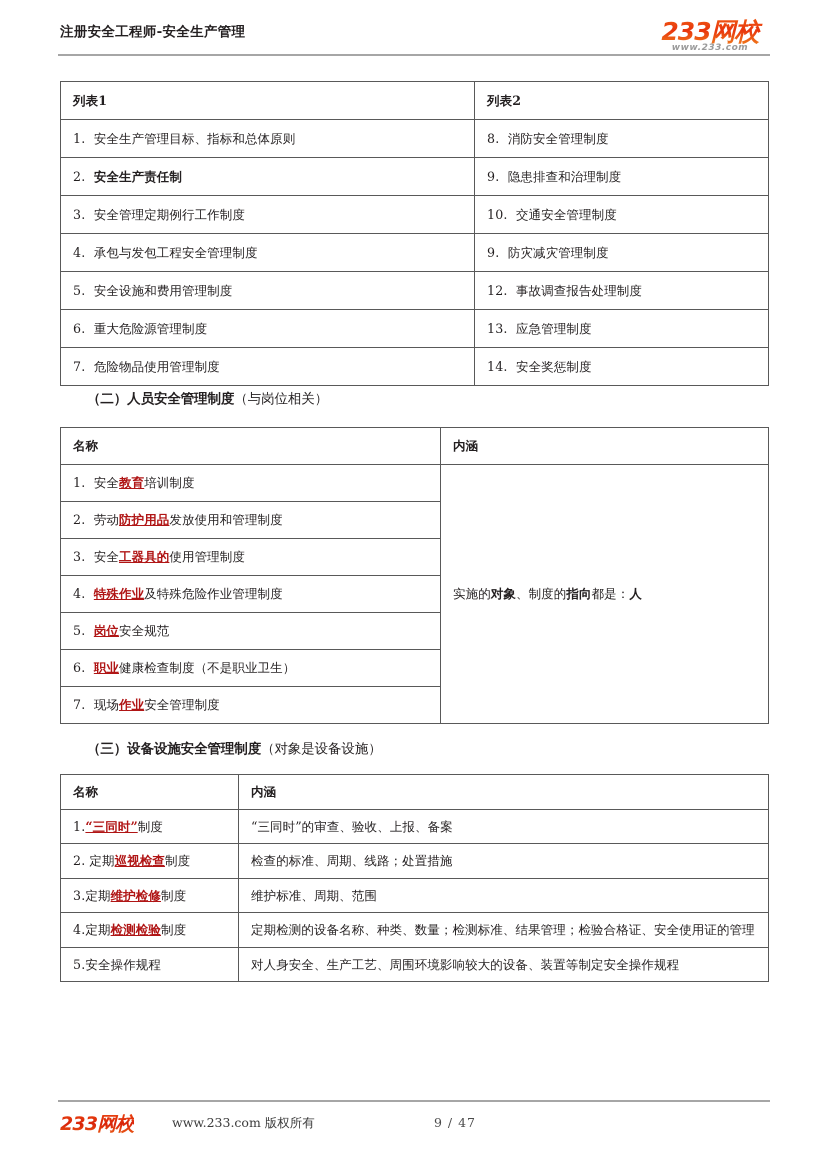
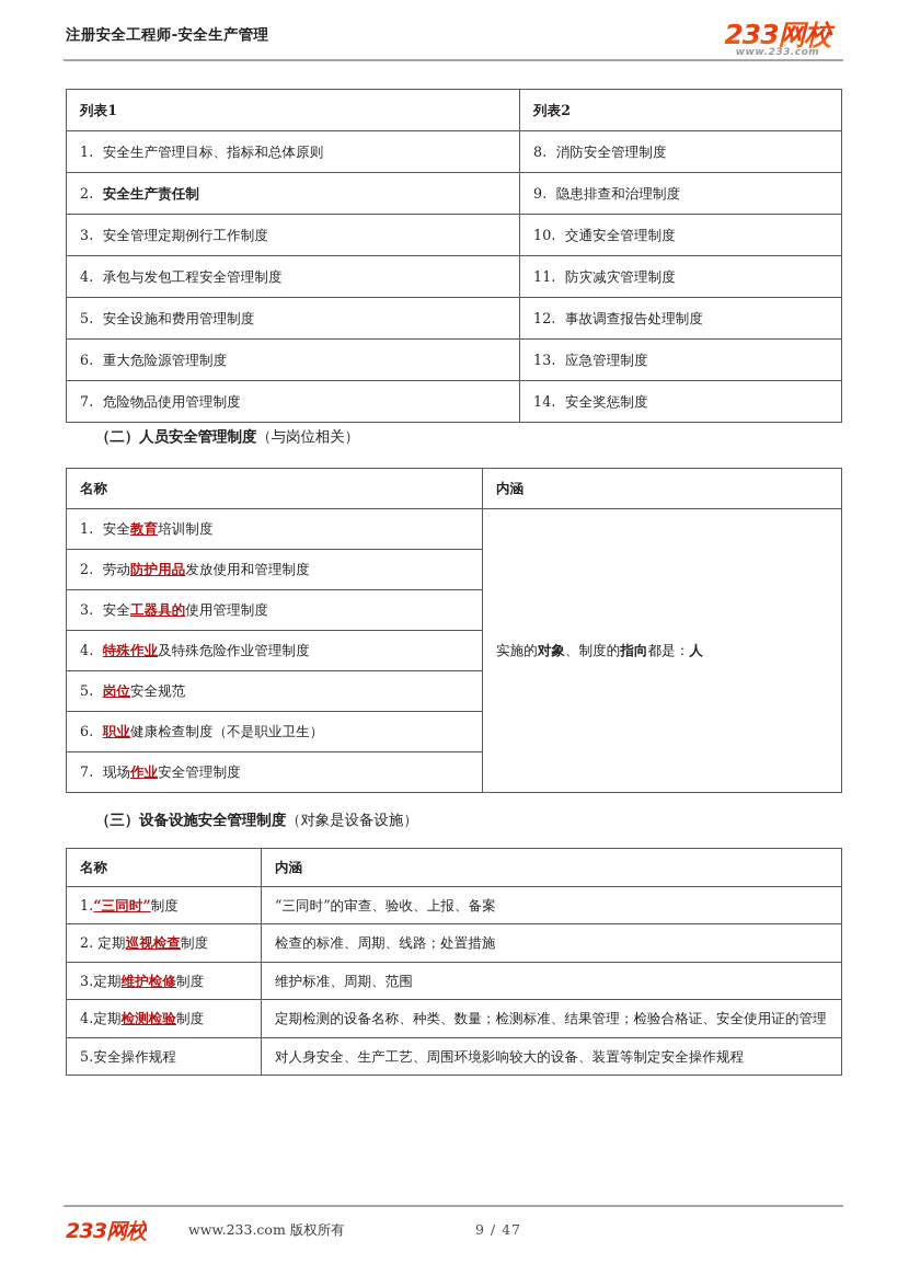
  注册安全工程师-安全生产管理
  233网校
  www.233.com
  列表1	列表2
  1. 安全生产管理目标、指标和总体原则	8. 消防安全管理制度
  2. 安全生产责任制	9. 隐患排查和治理制度
  3. 安全管理定期例行工作制度	10. 交通安全管理制度
- 4. 承包与发包工程安全管理制度	9. 防灾减灾管理制度
+ 4. 承包与发包工程安全管理制度	11. 防灾减灾管理制度
  5. 安全设施和费用管理制度	12. 事故调查报告处理制度
  6. 重大危险源管理制度	13. 应急管理制度
  7. 危险物品使用管理制度	14. 安全奖惩制度
  （二）人员安全管理制度（与岗位相关）
  名称	内涵
  1. 安全教育培训制度	实施的对象、制度的指向都是：人
  2. 劳动防护用品发放使用和管理制度
  3. 安全工器具的使用管理制度
  4. 特殊作业及特殊危险作业管理制度
  5. 岗位安全规范
  6. 职业健康检查制度（不是职业卫生）
  7. 现场作业安全管理制度
  （三）设备设施安全管理制度（对象是设备设施）
  名称	内涵
  1.“三同时”制度	“三同时”的审查、验收、上报、备案
  2. 定期巡视检查制度	检查的标准、周期、线路；处置措施
  3.定期维护检修制度	维护标准、周期、范围
  4.定期检测检验制度	定期检测的设备名称、种类、数量；检测标准、结果管理；检验合格证、安全使用证的管理
  5.安全操作规程	对人身安全、生产工艺、周围环境影响较大的设备、装置等制定安全操作规程
  233网校
  www.233.com 版权所有
  9 / 47
